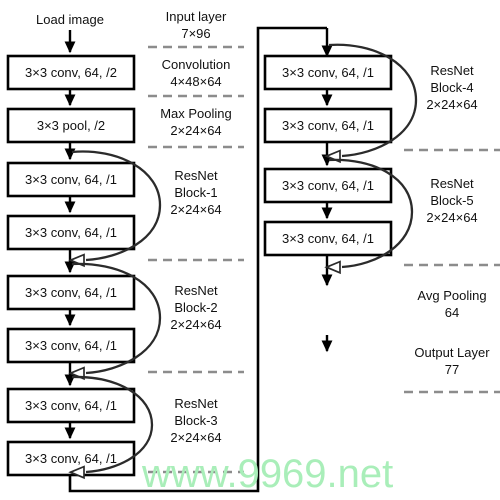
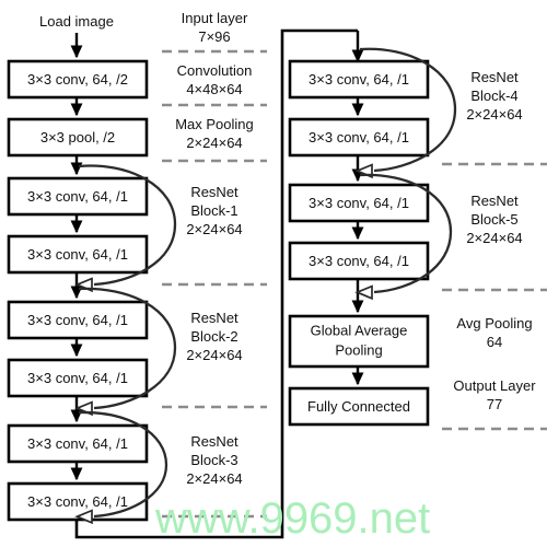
  Load image
  3×3 conv, 64, /2
  3×3 pool, /2
  3×3 conv, 64, /1
  3×3 conv, 64, /1
  3×3 conv, 64, /1
  3×3 conv, 64, /1
  3×3 conv, 64, /1
  3×3 conv, 64, /1
  Input layer
  7×96
  Convolution
  4×48×64
  Max Pooling
  2×24×64
  ResNet
  Block-1
  2×24×64
  ResNet
  Block-2
  2×24×64
  ResNet
  Block-3
  2×24×64
  3×3 conv, 64, /1
  3×3 conv, 64, /1
  3×3 conv, 64, /1
  3×3 conv, 64, /1
+ Global Average
+ Pooling
+ Fully Connected
  ResNet
  Block-4
  2×24×64
  ResNet
  Block-5
  2×24×64
  Avg Pooling
  64
  Output Layer
  77
  www.9969.net
